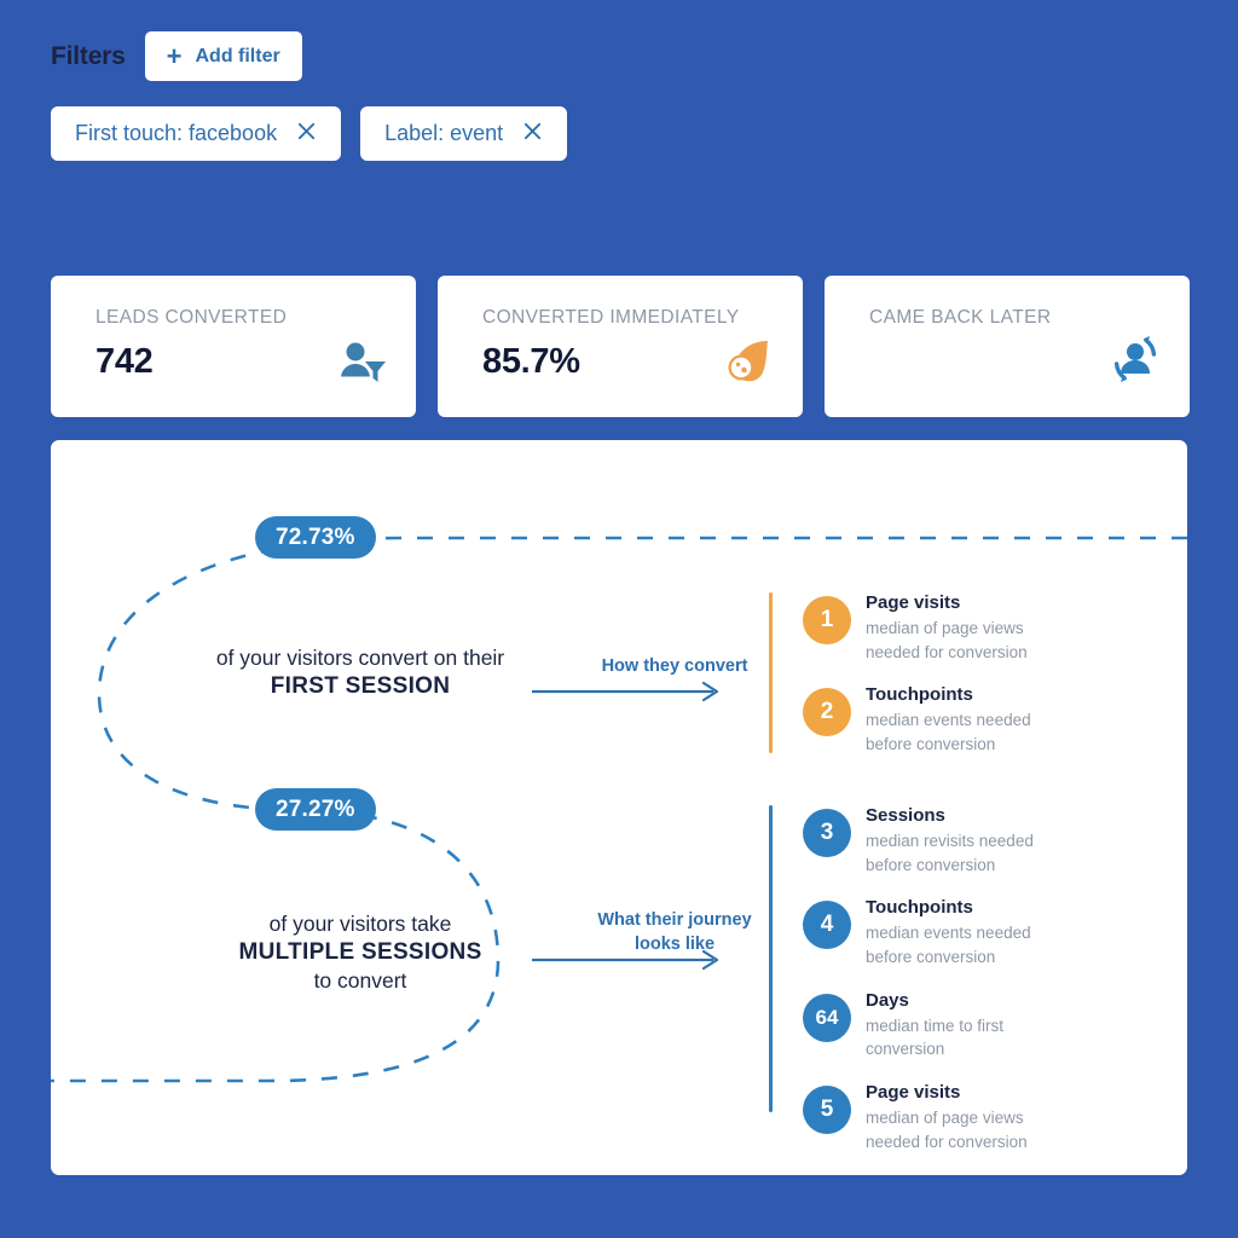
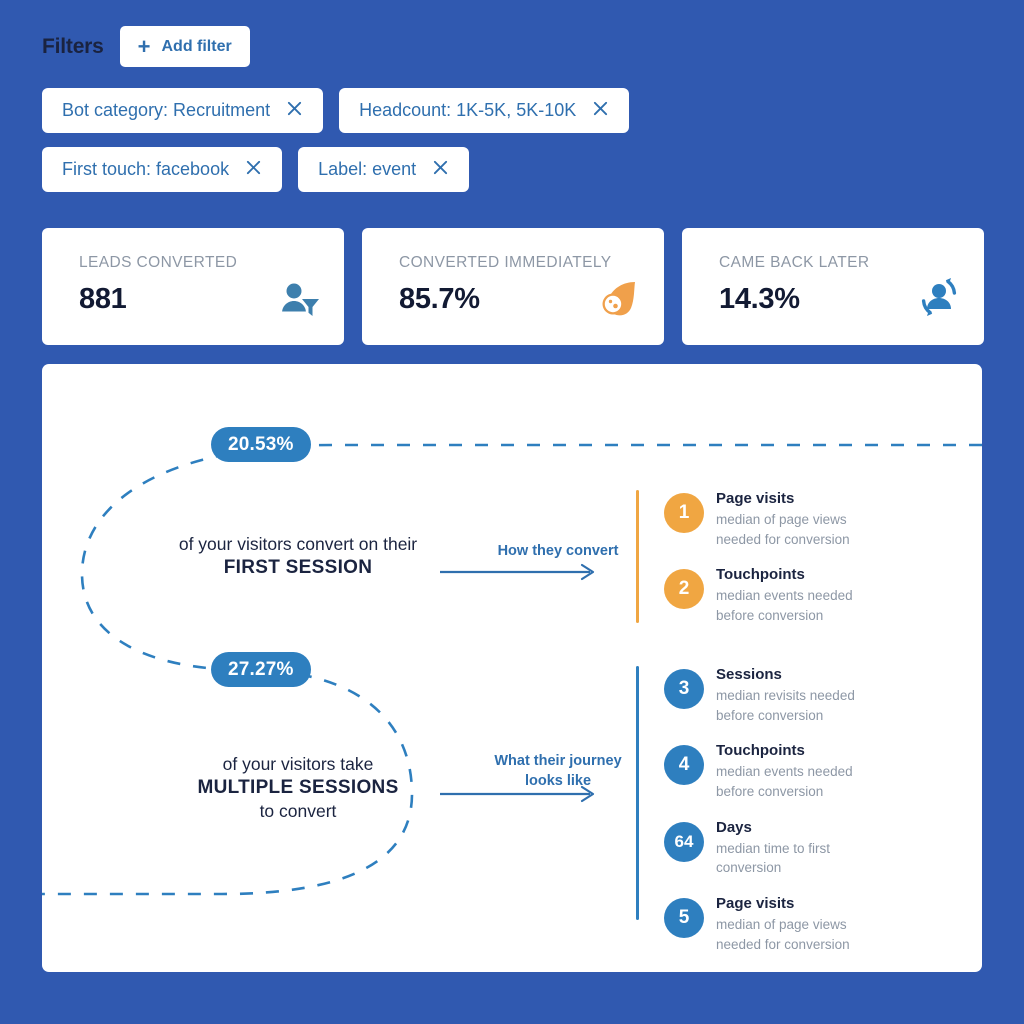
  Filters
  +
  Add filter
+ Bot category: Recruitment
+ Headcount: 1K-5K, 5K-10K
  First touch: facebook
  Label: event
  LEADS CONVERTED
- 742
+ 881
  CONVERTED IMMEDIATELY
  85.7%
  CAME BACK LATER
+ 14.3%
- 72.73%
+ 20.53%
  of your visitors convert on their
  FIRST SESSION
  How they convert
  27.27%
  of your visitors take
  MULTIPLE SESSIONS
  to convert
  What their journey
  looks like
  1
  Page visits
  median of page views
  needed for conversion
  2
  Touchpoints
  median events needed
  before conversion
  3
  Sessions
  median revisits needed
  before conversion
  4
  Touchpoints
  median events needed
  before conversion
  64
  Days
  median time to first
  conversion
  5
  Page visits
  median of page views
  needed for conversion
